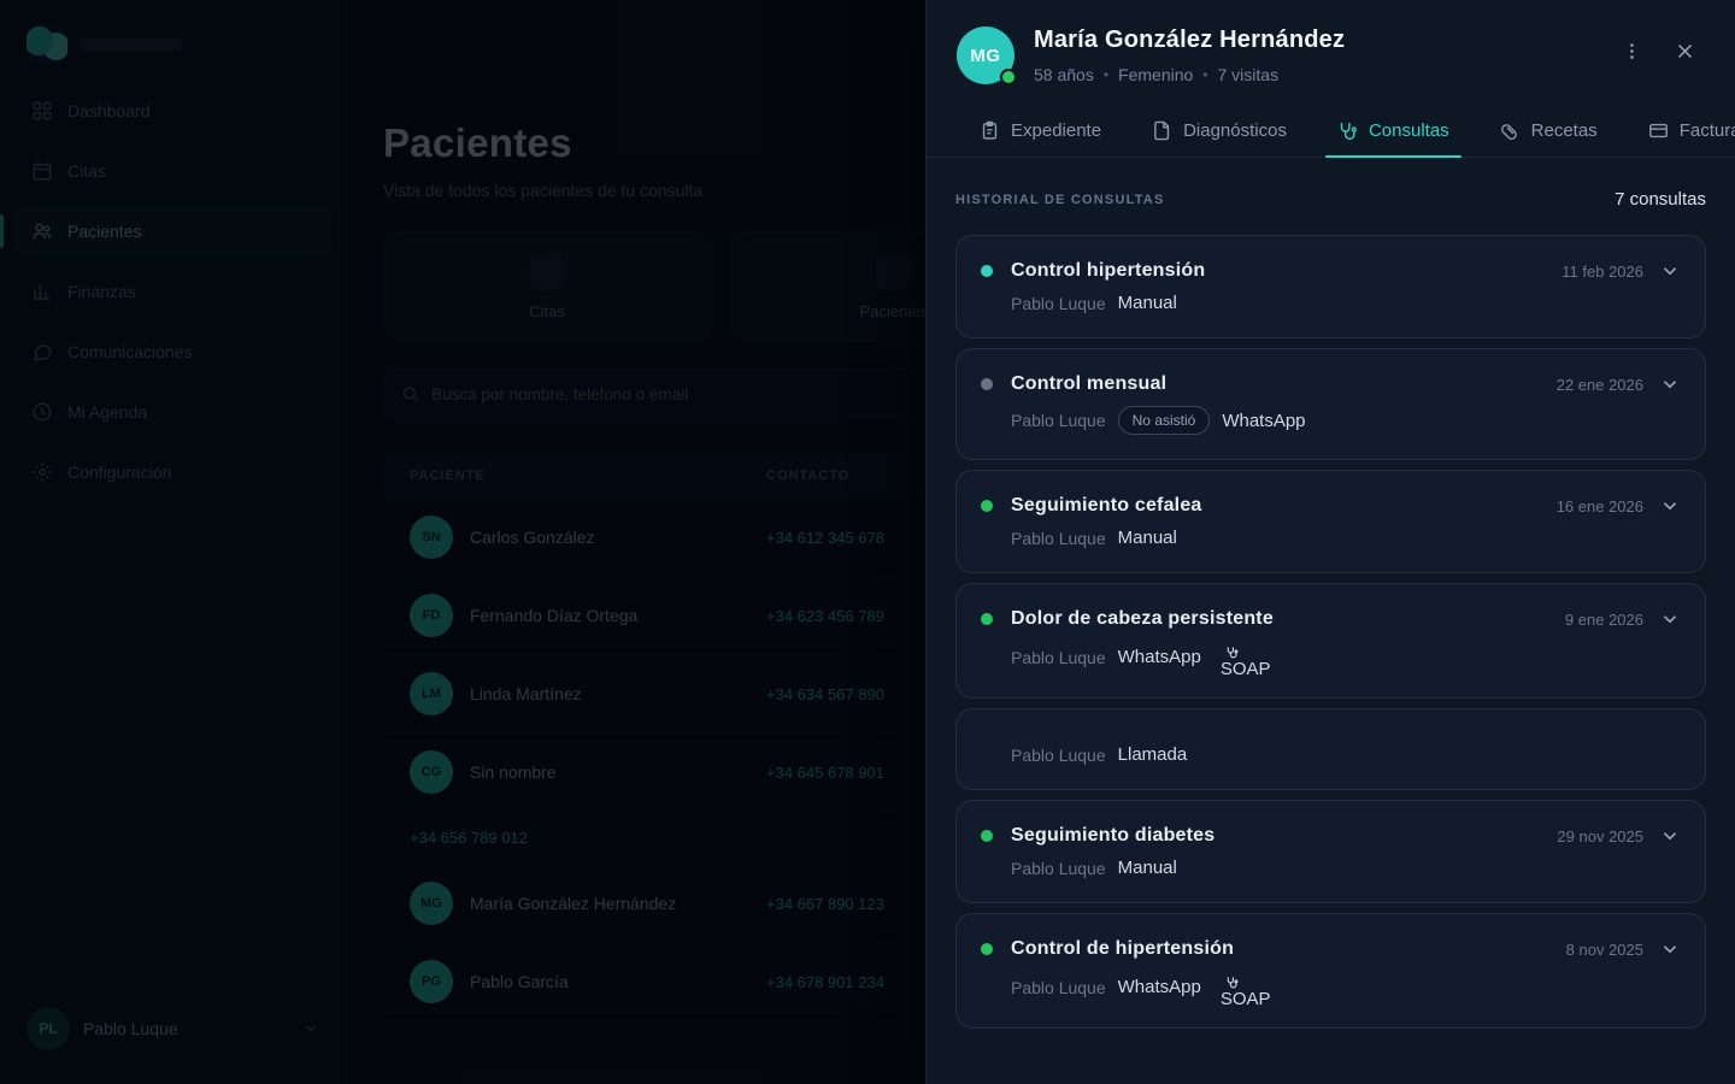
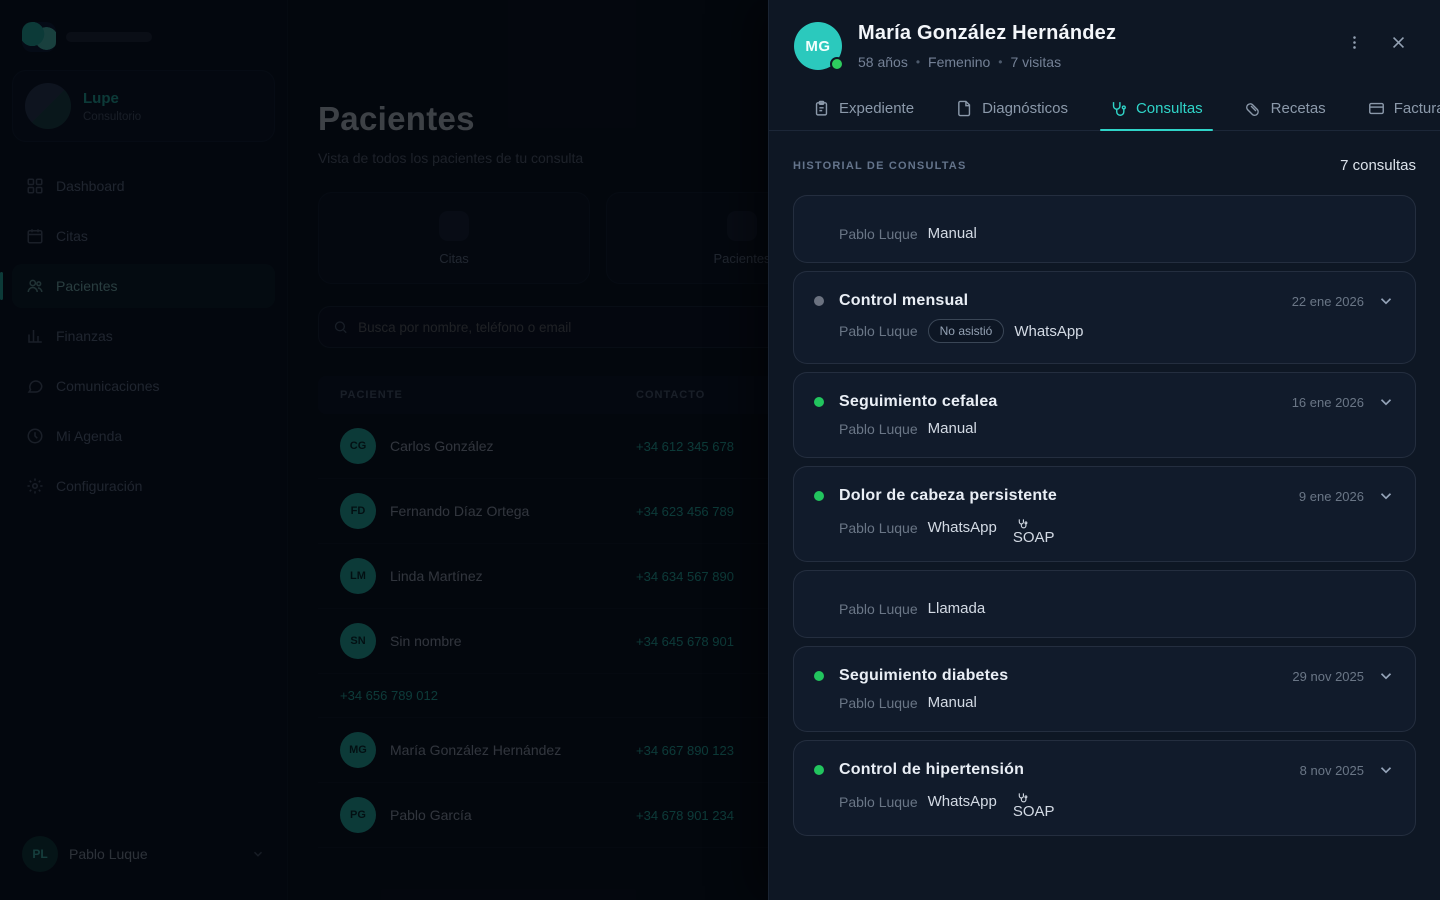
+ Lupe
  Dashboard
  Citas
  Pacientes
  Finanzas
  Comunicaciones
  Mi Agenda
  Configuración
  PL
  Pablo Luque
  Pacientes
  Vista de todos los pacientes de tu consulta
  Citas
  Paciente
  Busca por nombre, teléfono o email
  PACIENTE
  CONTACTO
- SN
+ CG
  Carlos González
  +34 612 345 678
  FD
  Fernando Díaz Ortega
  +34 623 456 789
  LM
  Linda Martínez
  +34 634 567 890
- CG
+ SN
  Sin nombre
  +34 645 678 901
  +34 656 789 012
  MG
  María González Hernández
  +34 667 890 123
  PG
  Pablo García
  +34 678 901 234
  MG
  María González Hernández
  58 años
  •
  Femenino
  •
  7 visitas
  Expediente
  Diagnósticos
  Consultas
  Recetas
  HISTORIAL DE CONSULTAS
  7 consultas
- Control hipertensión
- 11 feb 2026
  Pablo Luque
  Manual
  Control mensual
  22 ene 2026
  Pablo Luque
  No asistió
  WhatsApp
  Seguimiento cefalea
  16 ene 2026
  Pablo Luque
  Manual
  Dolor de cabeza persistente
  9 ene 2026
  Pablo Luque
  WhatsApp
  SOAP
  Pablo Luque
  Llamada
  Seguimiento diabetes
  29 nov 2025
  Pablo Luque
  Manual
  Control de hipertensión
  8 nov 2025
  Pablo Luque
  WhatsApp
  SOAP
